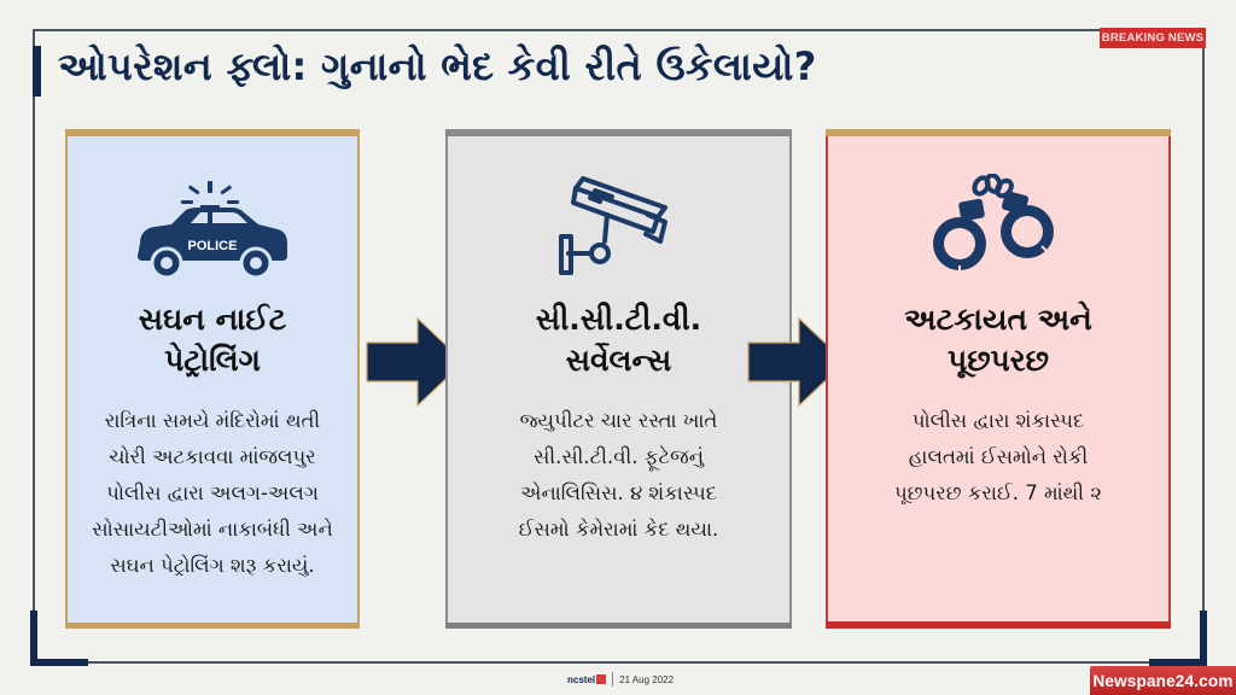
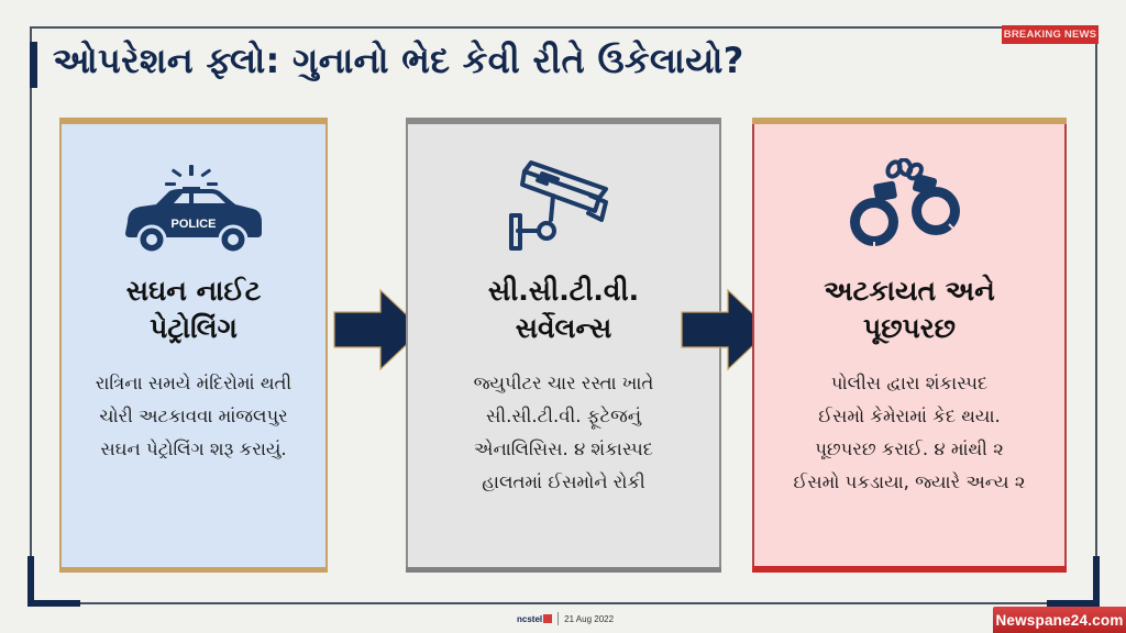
  ઓપરેશન ફ્લો: ગુનાનો ભેદ કેવી રીતે ઉકેલાયો?
  BREAKING NEWS
  POLICE
  સઘન નાઈટ
  પેટ્રોલિંગ
  રાત્રિના સમયે મંદિરોમાં થતી
  ચોરી અટકાવવા માંજલપુર
- પોલીસ દ્વારા અલગ-અલગ
- સોસાયટીઓમાં નાકાબંધી અને
  સઘન પેટ્રોલિંગ શરૂ કરાયું.
  સી.સી.ટી.વી.
  સર્વેલન્સ
  જ્યુપીટર ચાર રસ્તા ખાતે
  સી.સી.ટી.વી. ફૂટેજનું
  એનાલિસિસ. ૪ શંકાસ્પદ
- ઈસમો કેમેરામાં કેદ થયા.
+ હાલતમાં ઈસમોને રોકી
  અટકાયત અને
  પૂછપરછ
  પોલીસ દ્વારા શંકાસ્પદ
- હાલતમાં ઈસમોને રોકી
+ ઈસમો કેમેરામાં કેદ થયા.
- પૂછપરછ કરાઈ. 7 માંથી ૨
+ પૂછપરછ કરાઈ. ૪ માંથી ૨
+ ઈસમો પકડાયા, જ્યારે અન્ય ૨
  ncstel
  21 Aug 2022
  Newspane24.com
